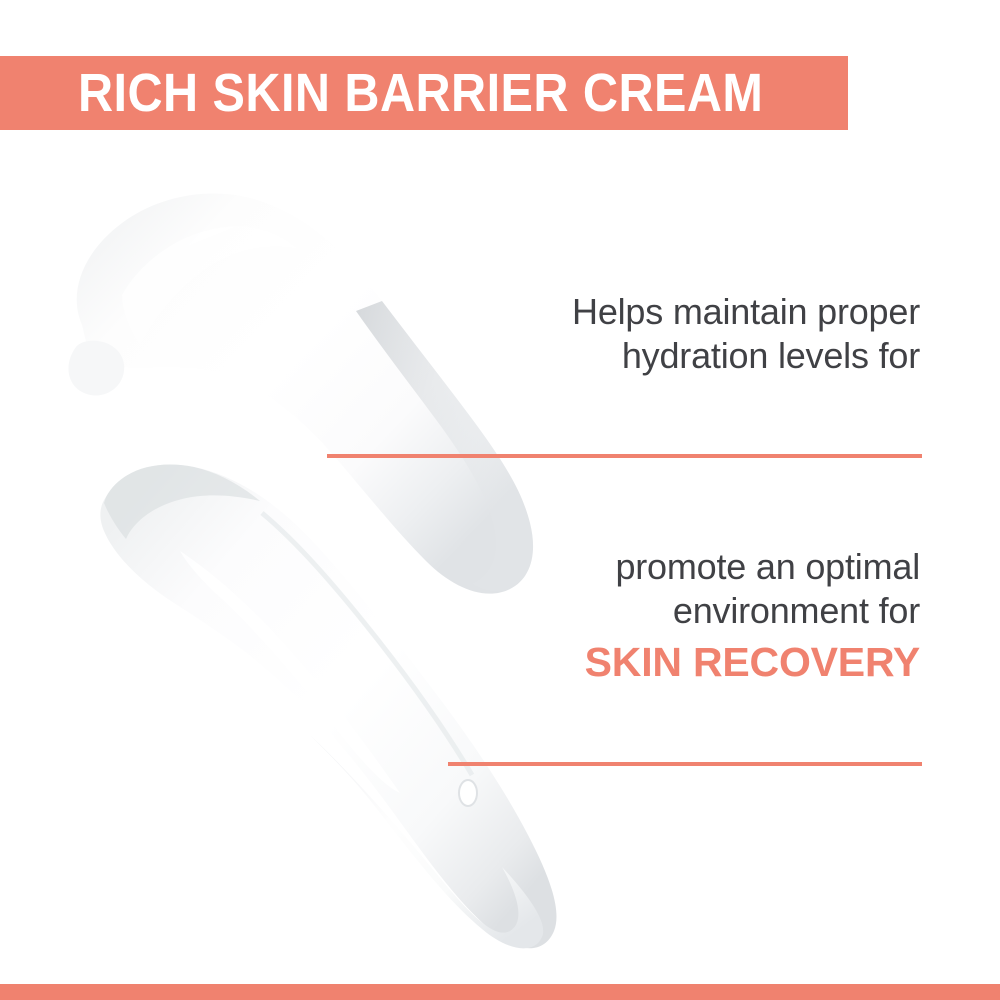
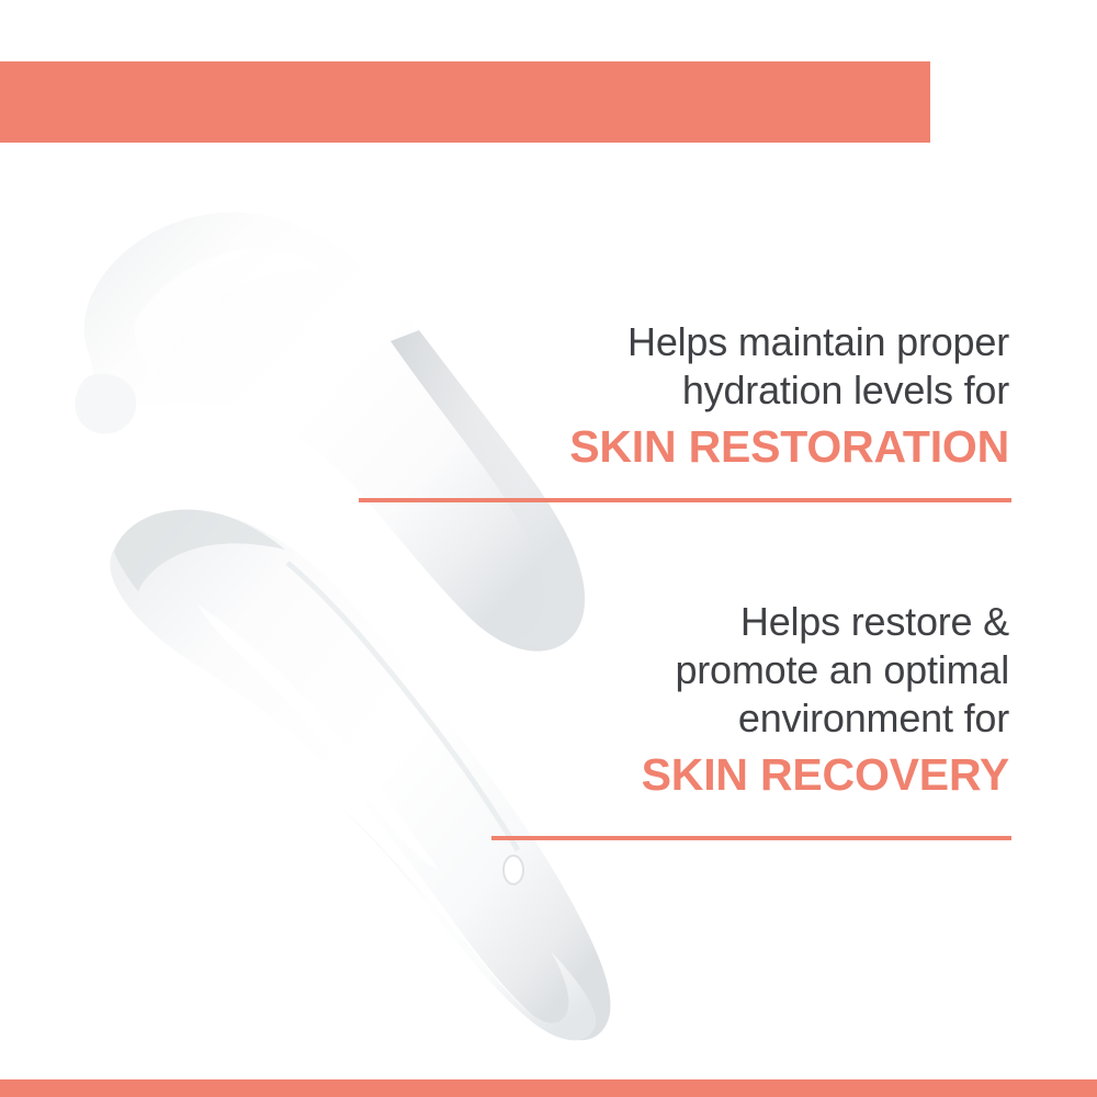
- RICH SKIN BARRIER CREAM
  Helps maintain proper
  hydration levels for
+ SKIN RESTORATION
+ Helps restore &
  promote an optimal
  environment for
  SKIN RECOVERY
